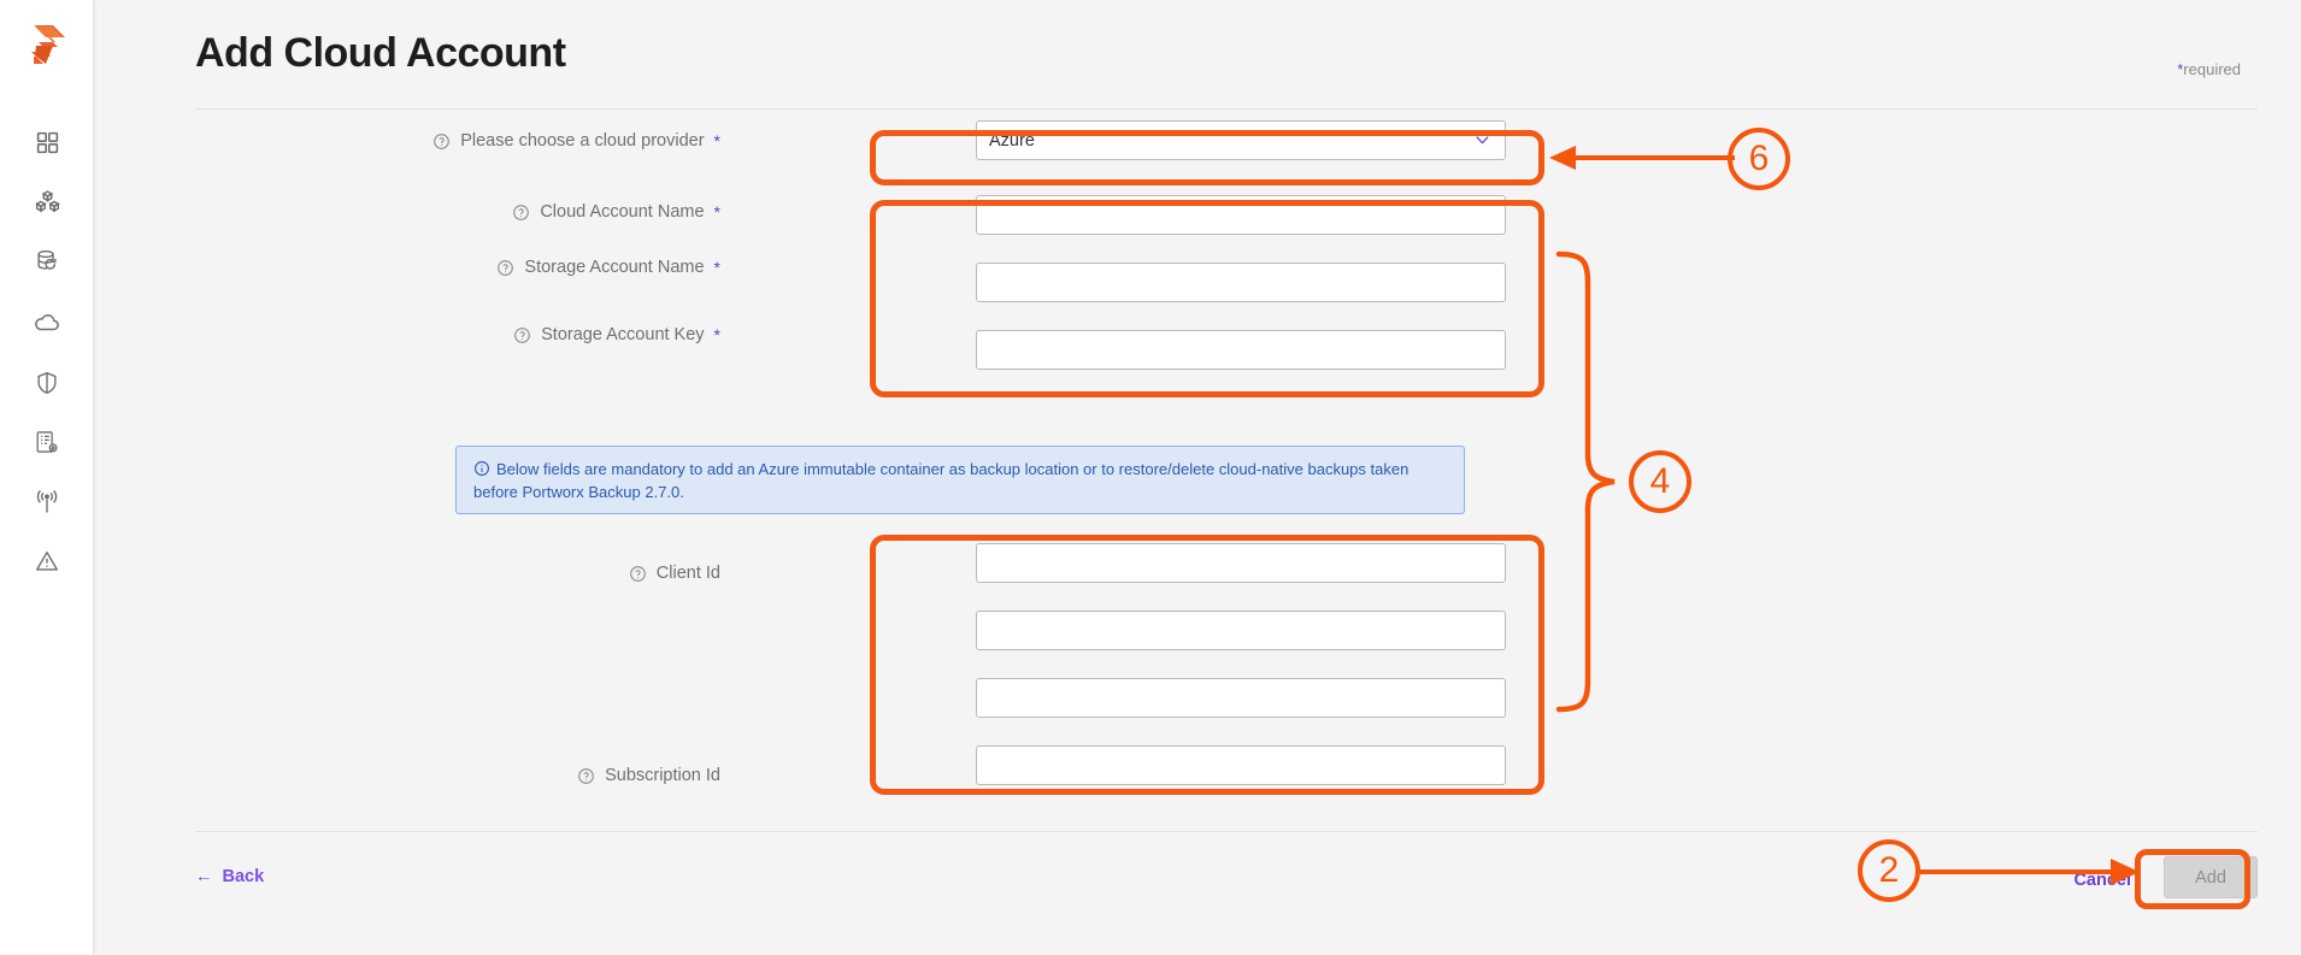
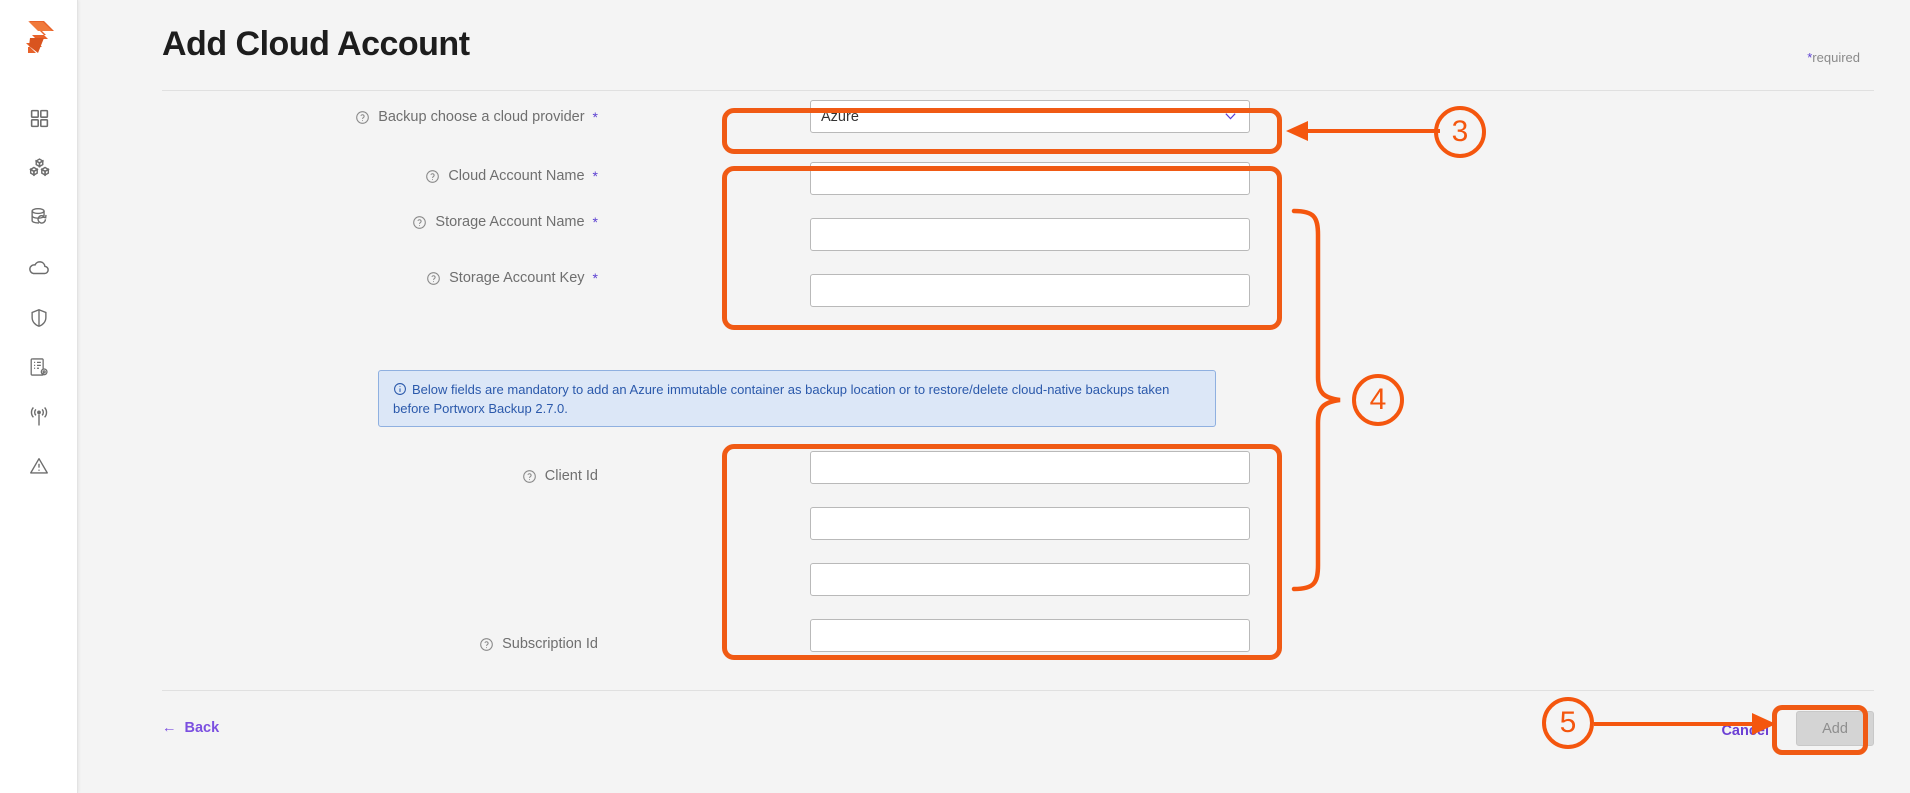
  Add Cloud Account
  *required
- Please choose a cloud provider
+ Backup choose a cloud provider
  *
  Azure
  Cloud Account Name
  *
  Storage Account Name
  *
  Storage Account Key
  *
  Below fields are mandatory to add an Azure immutable container as backup location or to restore/delete cloud-native backups taken before Portworx Backup 2.7.0.
  Client Id
  Subscription Id
  ←
  Back
  Canel
  Add
- 6
+ 3
  4
- 2
+ 5
